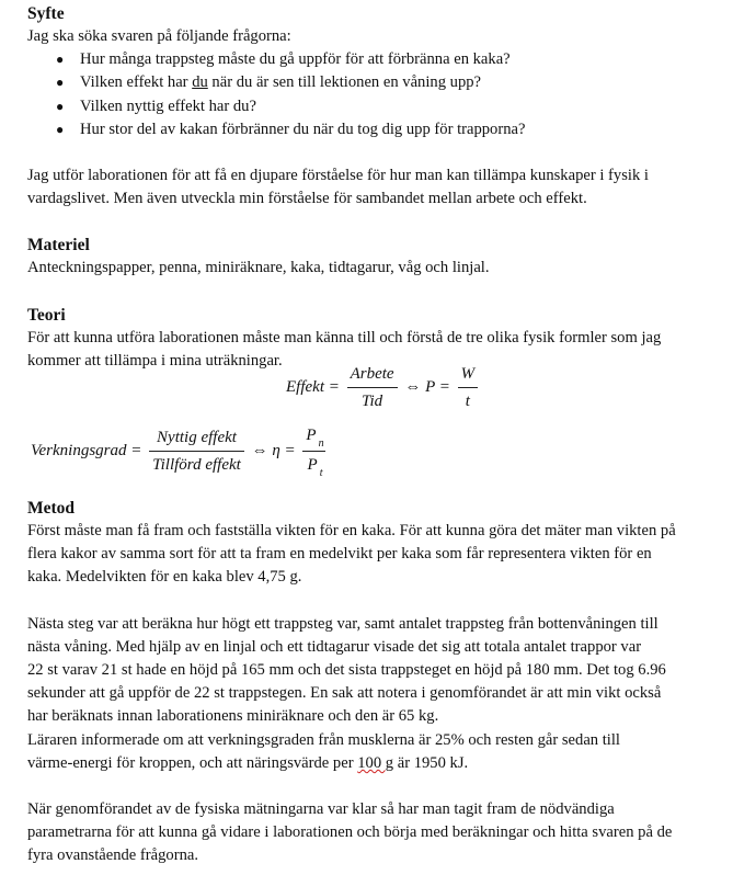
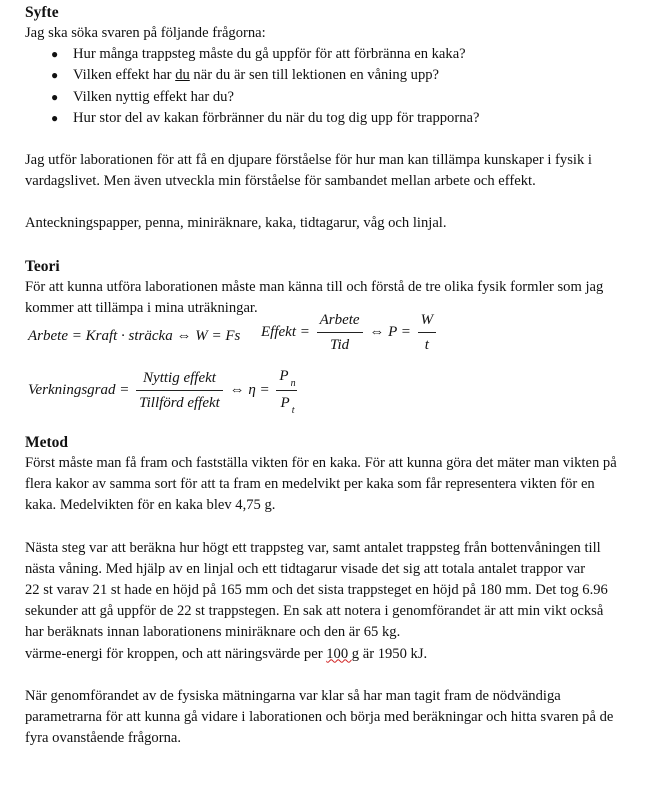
  Syfte
  Jag ska söka svaren på följande frågorna:
  ●
  Hur många trappsteg måste du gå uppför för att förbränna en kaka?
  ●
  Vilken effekt har du när du är sen till lektionen en våning upp?
  ●
  Vilken nyttig effekt har du?
  ●
  Hur stor del av kakan förbränner du när du tog dig upp för trapporna?
  Jag utför laborationen för att få en djupare förståelse för hur man kan tillämpa kunskaper i fysik i
  vardagslivet. Men även utveckla min förståelse för sambandet mellan arbete och effekt.
- Materiel
  Anteckningspapper, penna, miniräknare, kaka, tidtagarur, våg och linjal.
  Teori
  För att kunna utföra laborationen måste man känna till och förstå de tre olika fysik formler som jag
  kommer att tillämpa i mina uträkningar.
+ Arbete = Kraft · sträcka ⇔ W = Fs
  Effekt =
  Arbete
  Tid
  ⇔ P =
  W
  t
  Verkningsgrad =
  Nyttig effekt
  Tillförd effekt
  ⇔ η =
  P n
  P t
  Metod
  Först måste man få fram och fastställa vikten för en kaka. För att kunna göra det mäter man vikten på
  flera kakor av samma sort för att ta fram en medelvikt per kaka som får representera vikten för en
  kaka. Medelvikten för en kaka blev 4,75 g.
  Nästa steg var att beräkna hur högt ett trappsteg var, samt antalet trappsteg från bottenvåningen till
  nästa våning. Med hjälp av en linjal och ett tidtagarur visade det sig att totala antalet trappor var
  22 st varav 21 st hade en höjd på 165 mm och det sista trappsteget en höjd på 180 mm. Det tog 6.96
  sekunder att gå uppför de 22 st trappstegen. En sak att notera i genomförandet är att min vikt också
  har beräknats innan laborationens miniräknare och den är 65 kg.
- Läraren informerade om att verkningsgraden från musklerna är 25% och resten går sedan till
  värme-energi för kroppen, och att näringsvärde per 100 g är 1950 kJ.
  När genomförandet av de fysiska mätningarna var klar så har man tagit fram de nödvändiga
  parametrarna för att kunna gå vidare i laborationen och börja med beräkningar och hitta svaren på de
  fyra ovanstående frågorna.
